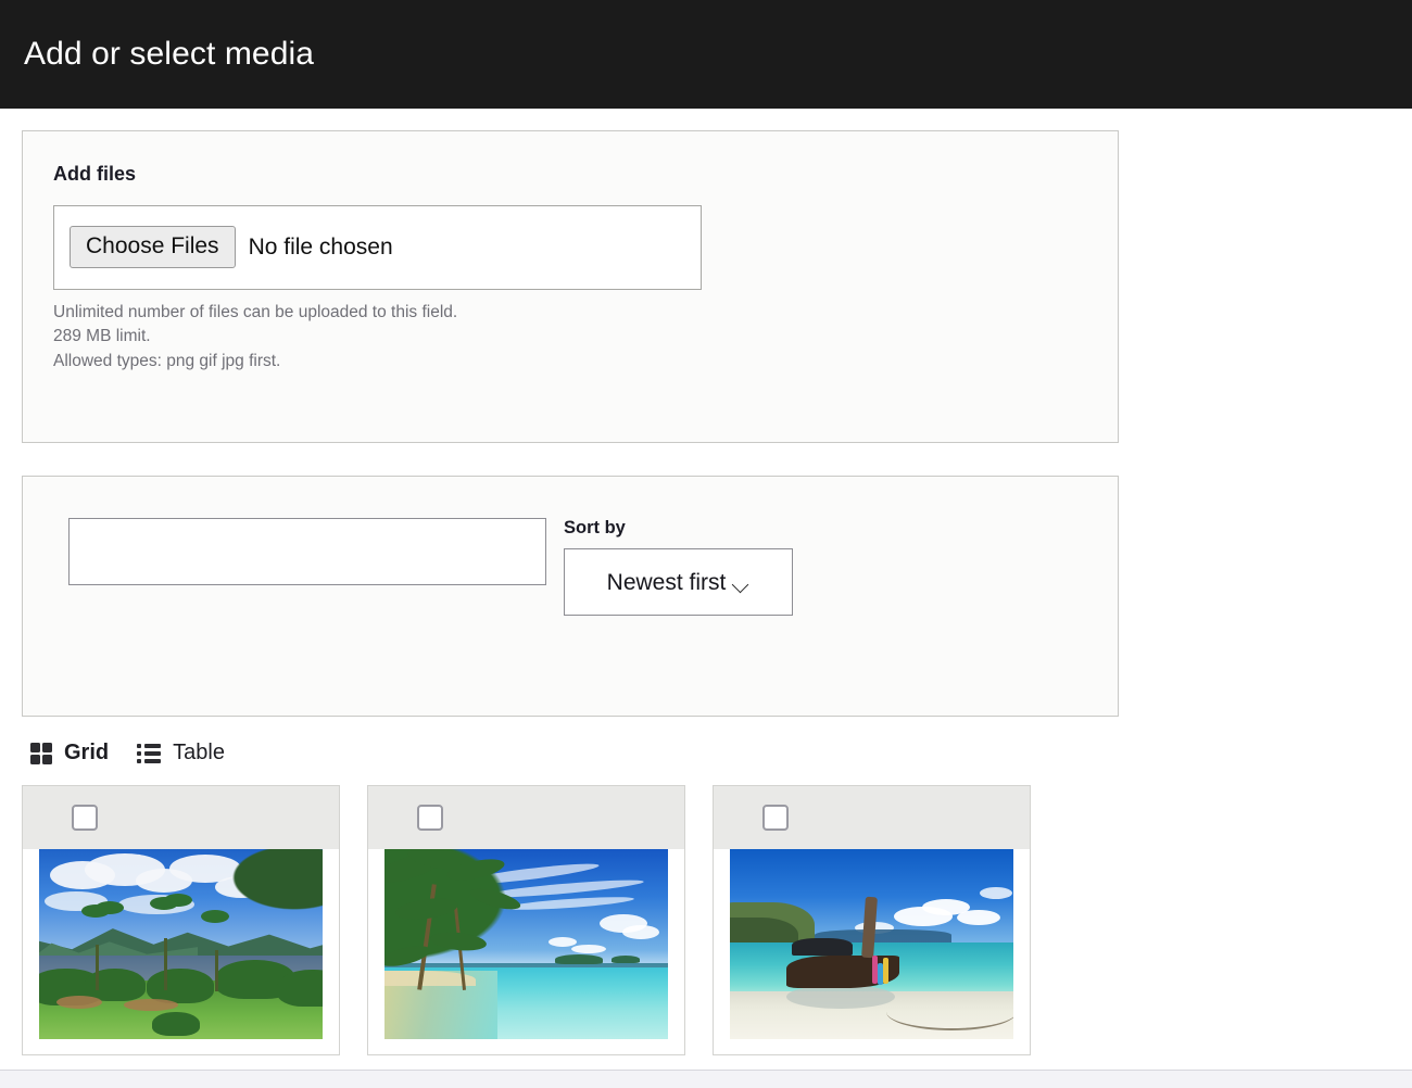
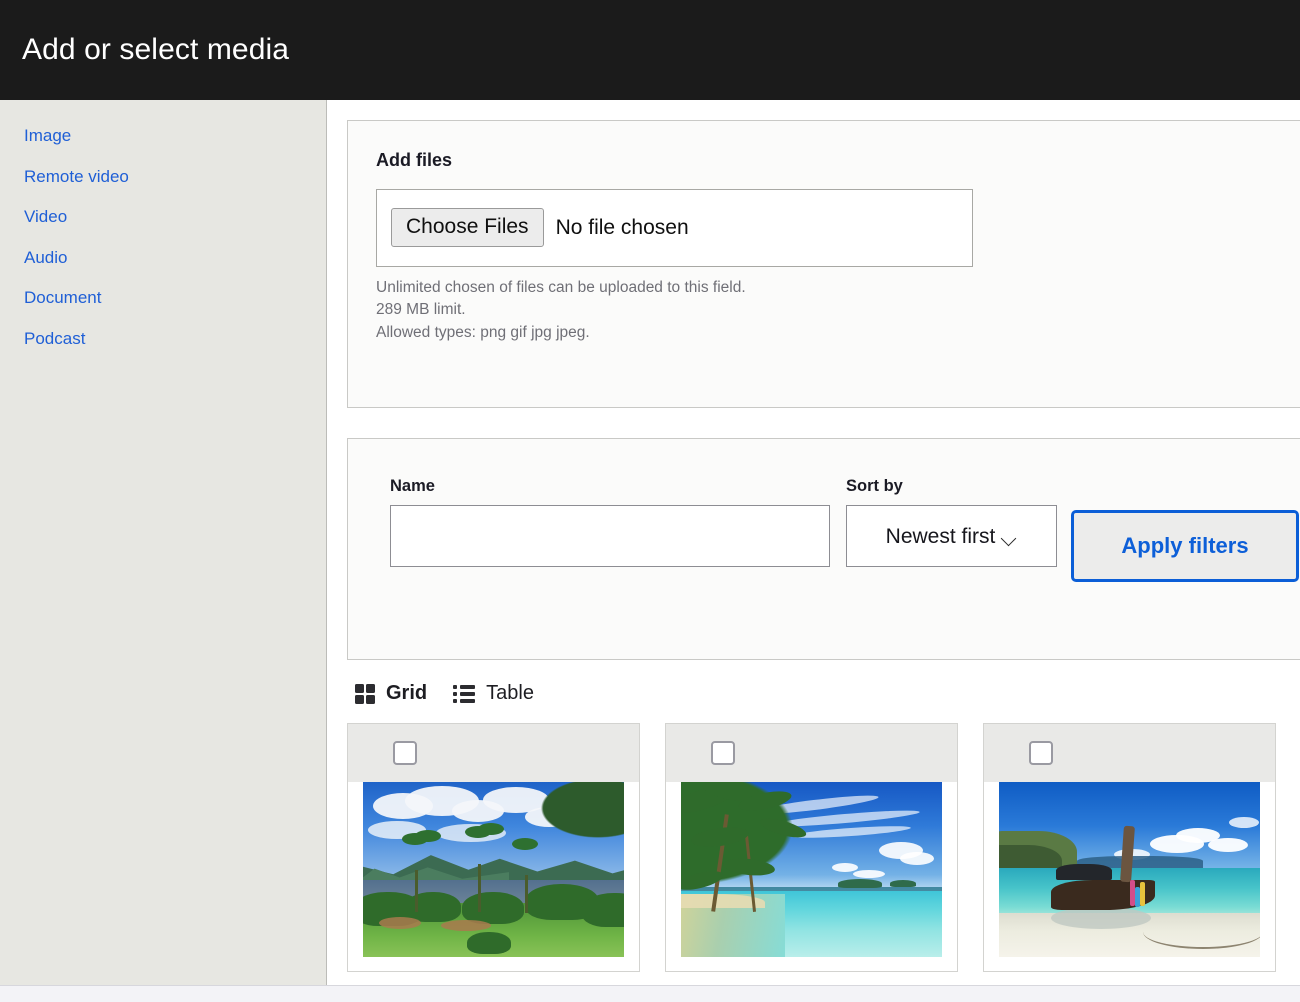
  Add or select media
+ Image
+ Remote video
+ Video
+ Audio
+ Document
+ Podcast
  Add files
  Choose Files
  No file chosen
- Unlimited number of files can be uploaded to this field.
+ Unlimited chosen of files can be uploaded to this field.
  289 MB limit.
- Allowed types: png gif jpg first.
+ Allowed types: png gif jpg jpeg.
+ Name
  Sort by
  Newest first
+ Apply filters
  Grid
  Table
